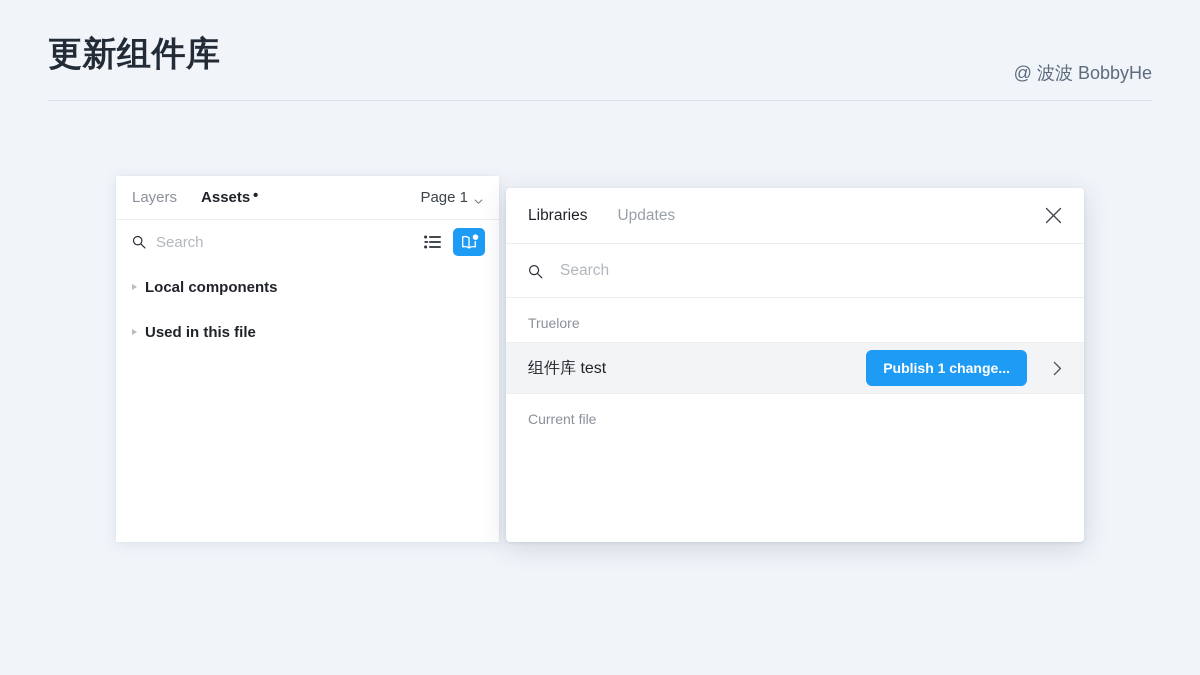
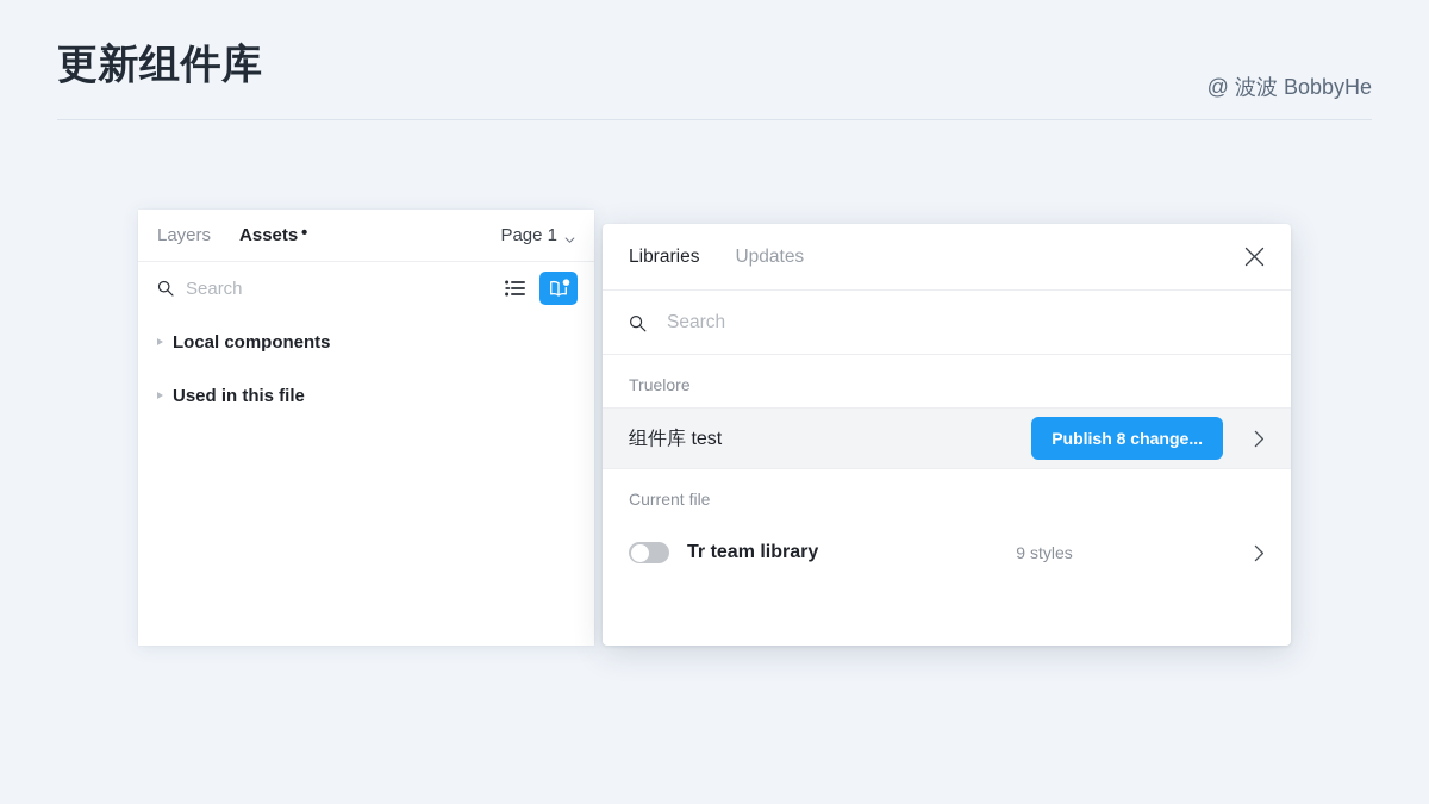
  更新组件库
  @ 波波 BobbyHe
  Layers
  Assets
  •
  Page 1
  Search
  Local components
  Used in this file
  Libraries
  Updates
  Search
  Truelore
  组件库 test
- Publish 1 change...
+ Publish 8 change...
  Current file
+ Tr team library
+ 9 styles
